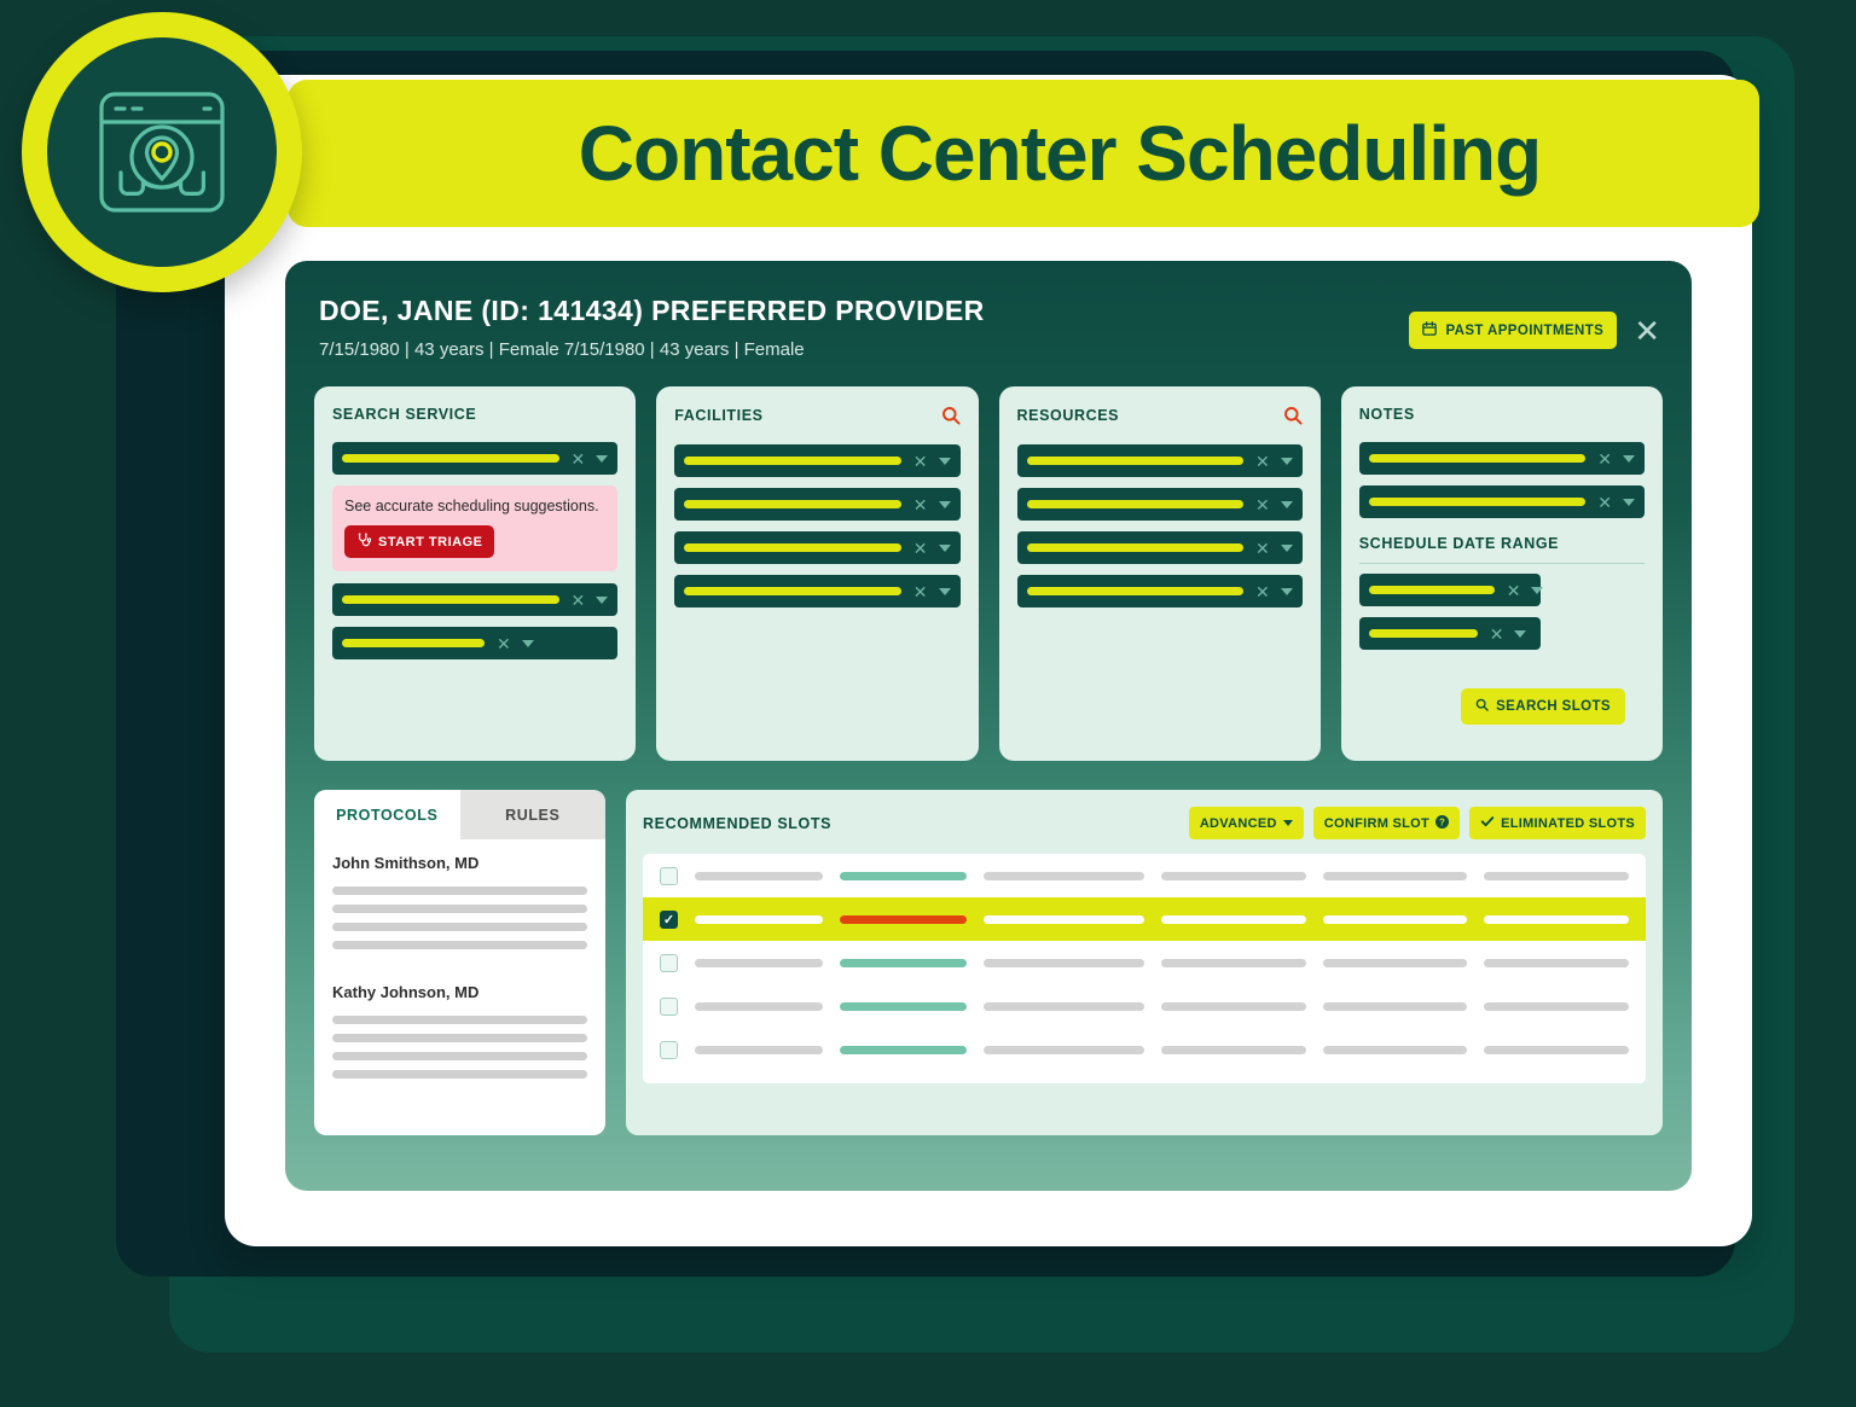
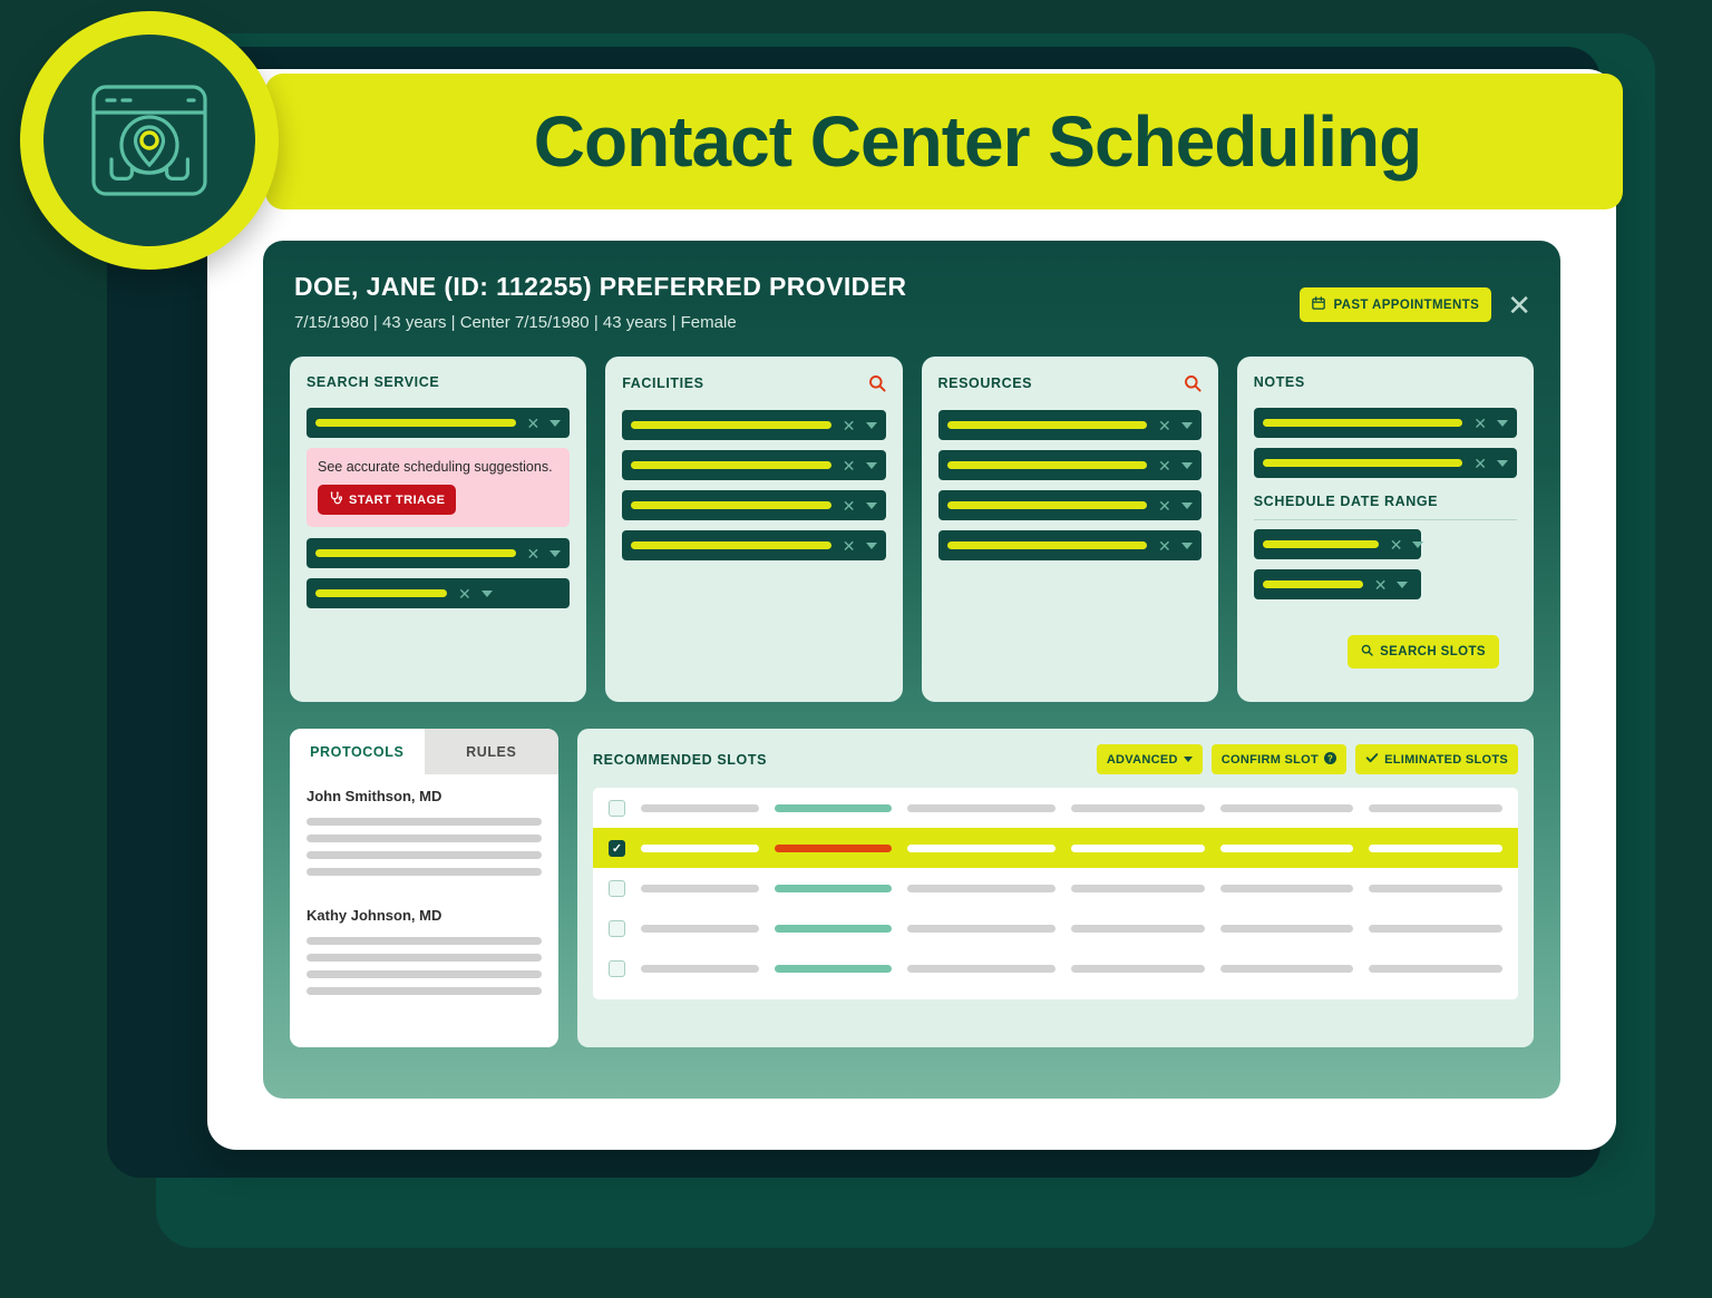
  Contact Center Scheduling
- DOE, JANE (ID: 141434) PREFERRED PROVIDER
+ DOE, JANE (ID: 112255) PREFERRED PROVIDER
- 7/15/1980 | 43 years | Female 7/15/1980 | 43 years | Female
+ 7/15/1980 | 43 years | Center 7/15/1980 | 43 years | Female
  PAST APPOINTMENTS
  ✕
  SEARCH SERVICE
  ✕
  See accurate scheduling suggestions.
  START TRIAGE
  ✕
  ✕
  FACILITIES
  ✕
  ✕
  ✕
  ✕
  RESOURCES
  ✕
  ✕
  ✕
  ✕
  NOTES
  ✕
  ✕
  SCHEDULE DATE RANGE
  ✕
  ✕
  SEARCH SLOTS
  PROTOCOLS
  RULES
  John Smithson, MD
  Kathy Johnson, MD
  RECOMMENDED SLOTS
  ADVANCED
  CONFIRM SLOT
  ?
  ELIMINATED SLOTS
  ✓
